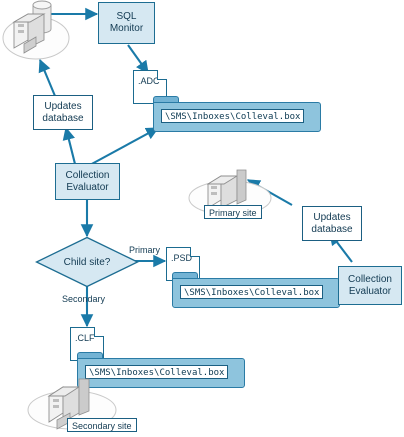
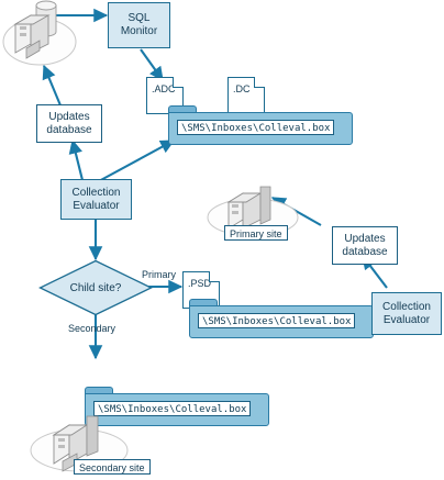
  SQL
  Monitor
  .ADC
+ .DC
  \SMS\Inboxes\Colleval.box
  Updates
  database
  Collection
  Evaluator
  Child site?
  Primary
  Secondary
  .PSD
  \SMS\Inboxes\Colleval.box
  Primary site
  Updates
  database
  Collection
  Evaluator
- .CLF
  \SMS\Inboxes\Colleval.box
  Secondary site
